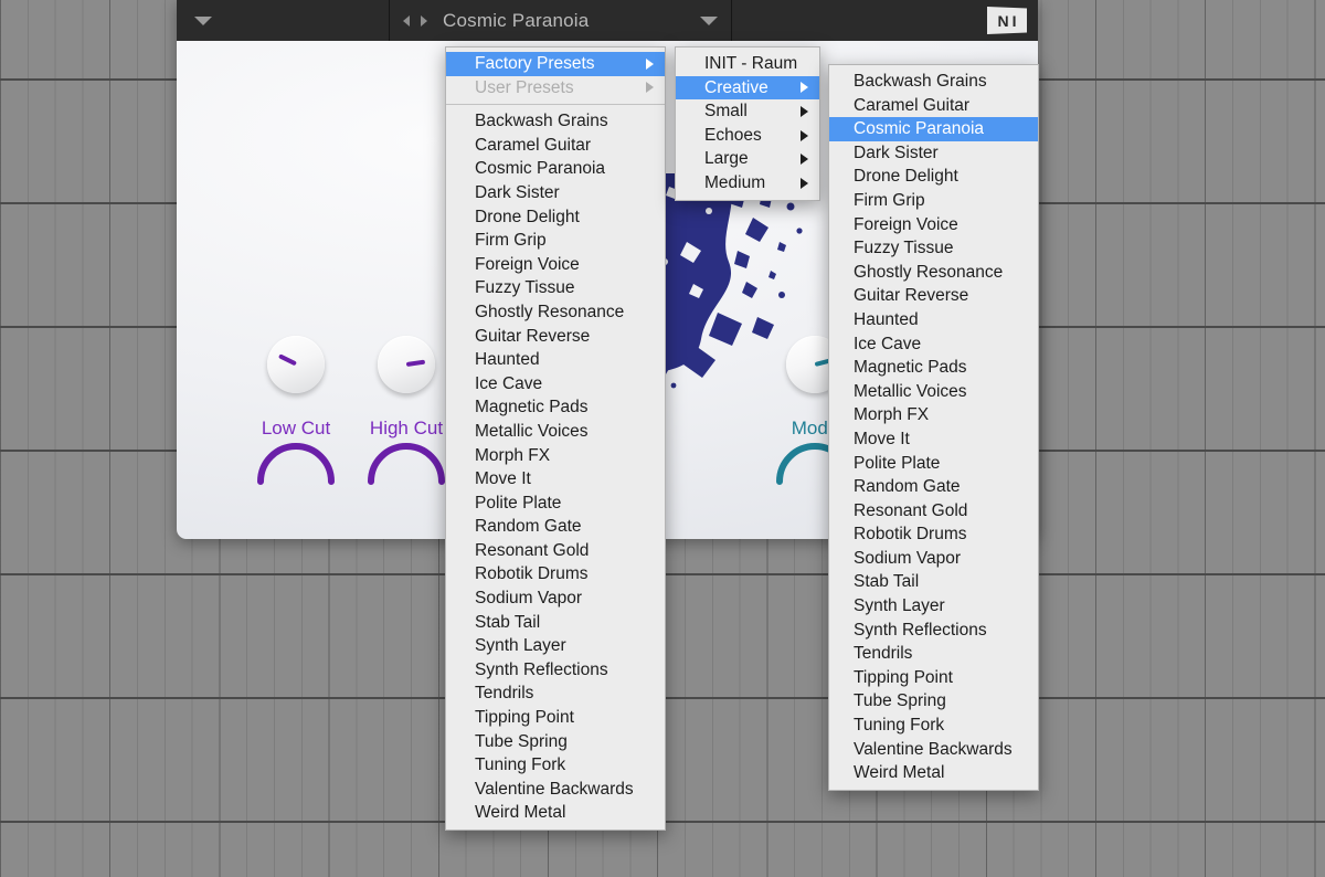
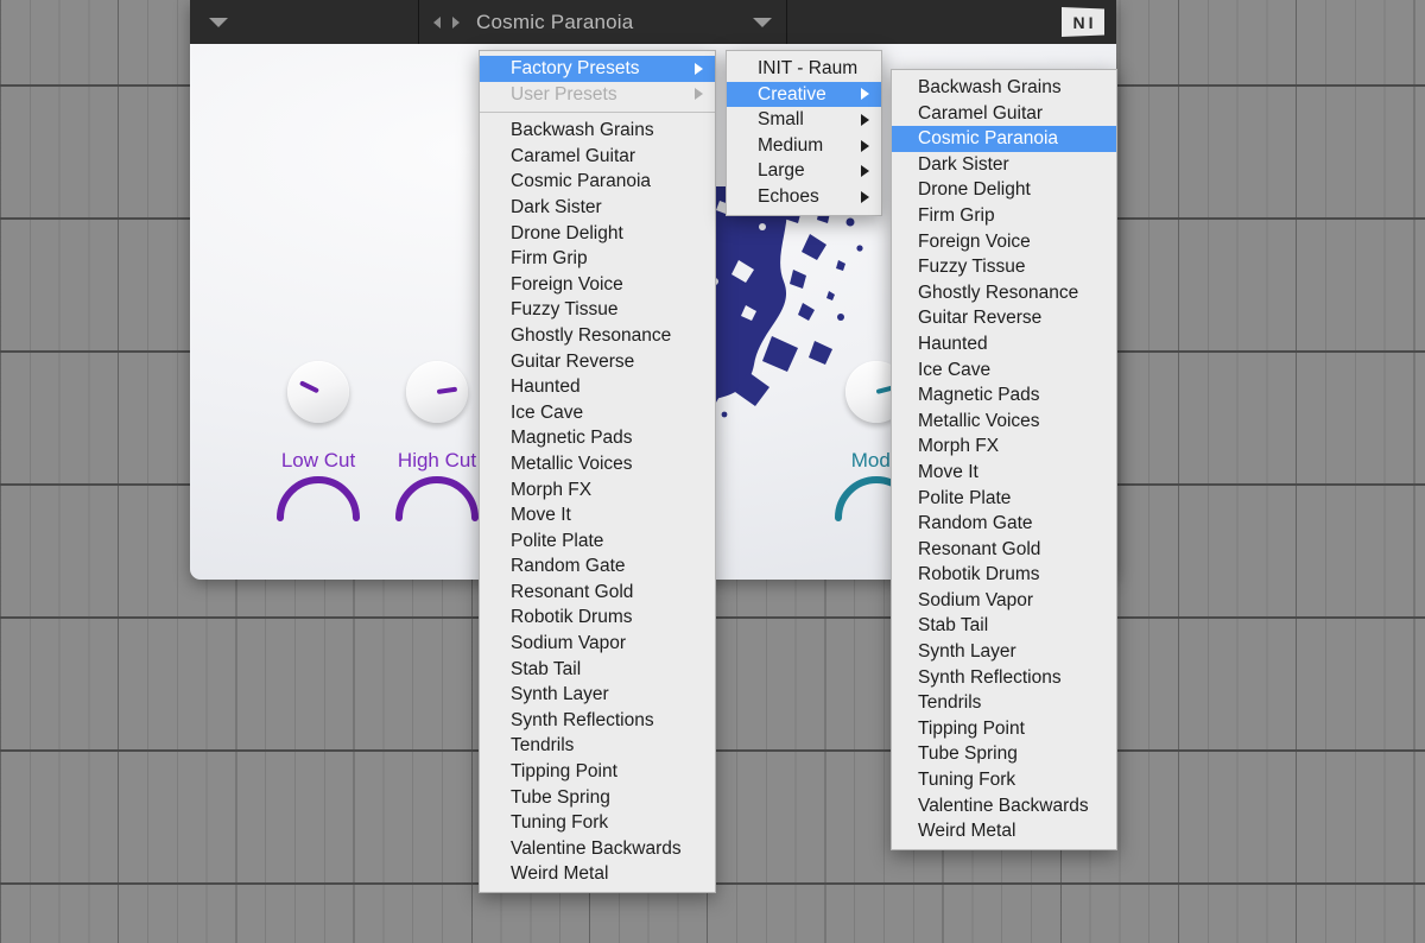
  Cosmic Paranoia
  N
  I
  Low Cut
  High Cut
  Mod
  Factory Presets
  User Presets
  Backwash Grains
  Caramel Guitar
  Cosmic Paranoia
  Dark Sister
  Drone Delight
  Firm Grip
  Foreign Voice
  Fuzzy Tissue
  Ghostly Resonance
  Guitar Reverse
  Haunted
  Ice Cave
  Magnetic Pads
  Metallic Voices
  Morph FX
  Move It
  Polite Plate
  Random Gate
  Resonant Gold
  Robotik Drums
  Sodium Vapor
  Stab Tail
  Synth Layer
  Synth Reflections
  Tendrils
  Tipping Point
  Tube Spring
  Tuning Fork
  Valentine Backwards
  Weird Metal
  INIT - Raum
  Creative
  Small
- Echoes
+ Medium
  Large
- Medium
+ Echoes
  Backwash Grains
  Caramel Guitar
  Cosmic Paranoia
  Dark Sister
  Drone Delight
  Firm Grip
  Foreign Voice
  Fuzzy Tissue
  Ghostly Resonance
  Guitar Reverse
  Haunted
  Ice Cave
  Magnetic Pads
  Metallic Voices
  Morph FX
  Move It
  Polite Plate
  Random Gate
  Resonant Gold
  Robotik Drums
  Sodium Vapor
  Stab Tail
  Synth Layer
  Synth Reflections
  Tendrils
  Tipping Point
  Tube Spring
  Tuning Fork
  Valentine Backwards
  Weird Metal
